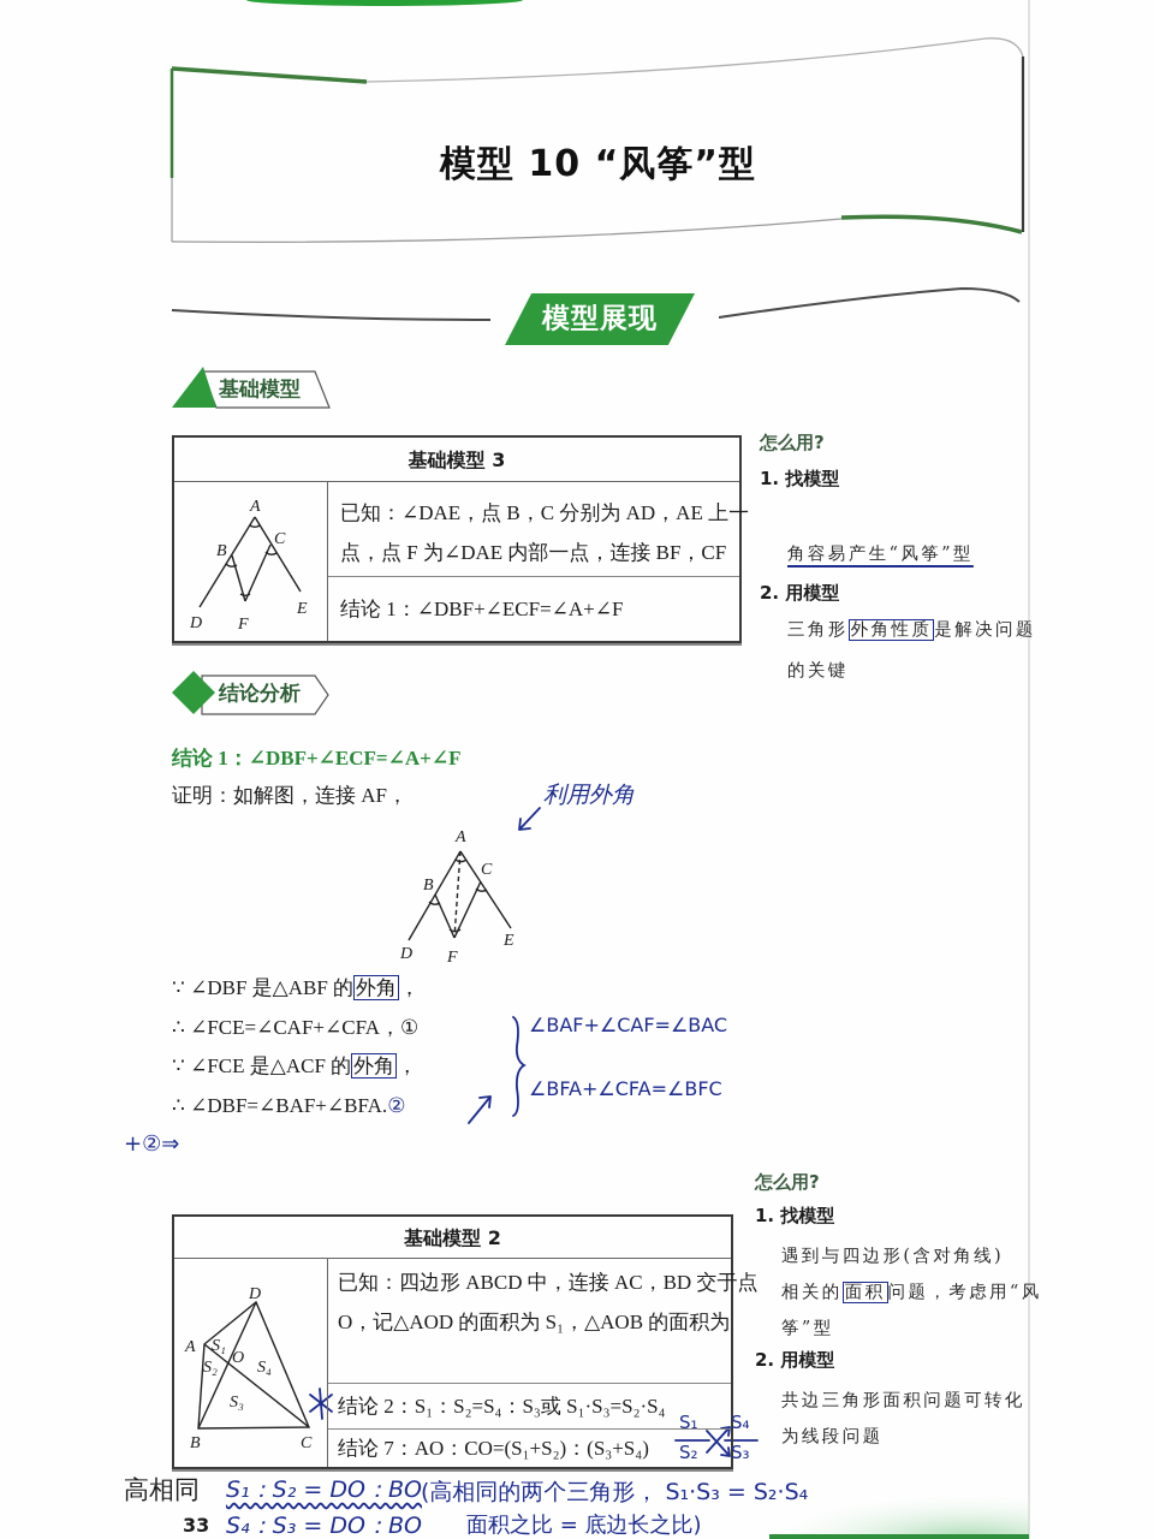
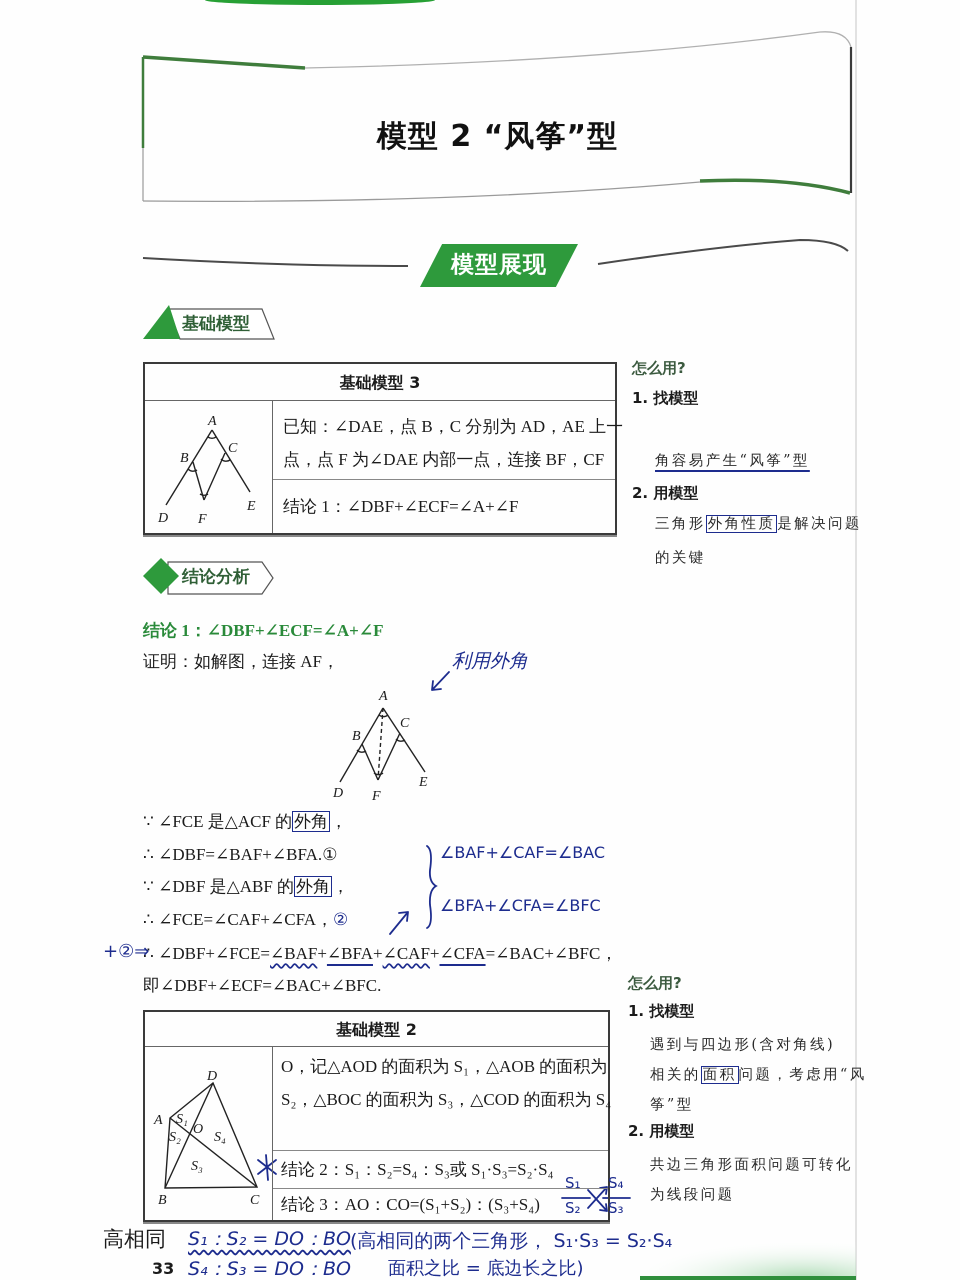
  A
  B
  C
  D
  F
  E
  A
  B
  C
  D
  F
  E
  D
  A
  O
  B
  C
  S₁
  S₂
  S₄
  S₃
- 模型 10 “风筝”型
+ 模型 2 “风筝”型
  模型展现
  基础模型
  基础模型 3
  已知：∠DAE，点 B，C 分别为 AD，AE 上一
  点，点 F 为∠DAE 内部一点，连接 BF，CF
  结论 1：∠DBF+∠ECF=∠A+∠F
  怎么用?
  1. 找模型
  角容易产生“风筝”型
  2. 用模型
  三角形 外角性质 是解决问题
  的关键
  结论分析
  结论 1：∠DBF+∠ECF=∠A+∠F
  证明：如解图，连接 AF，
  利用外角
- ∵ ∠DBF 是△ABF 的外角，
+ ∵ ∠FCE 是△ACF 的外角，
- ∴ ∠FCE=∠CAF+∠CFA，①
+ ∴ ∠DBF=∠BAF+∠BFA.①
- ∵ ∠FCE 是△ACF 的外角，
+ ∵ ∠DBF 是△ABF 的外角，
- ∴ ∠DBF=∠BAF+∠BFA.②
+ ∴ ∠FCE=∠CAF+∠CFA，②
  +②⇒
+ ∴ ∠DBF+∠FCE=∠BAF+∠BFA+∠CAF+∠CFA=∠BAC+∠BFC，
+ 即∠DBF+∠ECF=∠BAC+∠BFC.
  ∠BAF+∠CAF=∠BAC
  ∠BFA+∠CFA=∠BFC
  怎么用?
  1. 找模型
  遇到与四边形(含对角线)
  相关的 面积 问题，考虑用“风
  筝”型
  2. 用模型
  共边三角形面积问题可转化
  为线段问题
  基础模型 2
- 已知：四边形 ABCD 中，连接 AC，BD 交于点
  O，记△AOD 的面积为 S₁，△AOB 的面积为
+ S₂，△BOC 的面积为 S₃，△COD 的面积为 S₄
  结论 2：S₁：S₂=S₄：S₃或 S₁·S₃=S₂·S₄
- 结论 7：AO：CO=(S₁+S₂)：(S₃+S₄)
+ 结论 3：AO：CO=(S₁+S₂)：(S₃+S₄)
  S₁
  S₂
  S₄
  S₃
  高相同
  S₁：S₂ = DO：BO
  33
  S₄：S₃ = DO：BO
  (高相同的两个三角形， S₁·S₃ = S₂·S₄
  面积之比 = 底边长之比)
